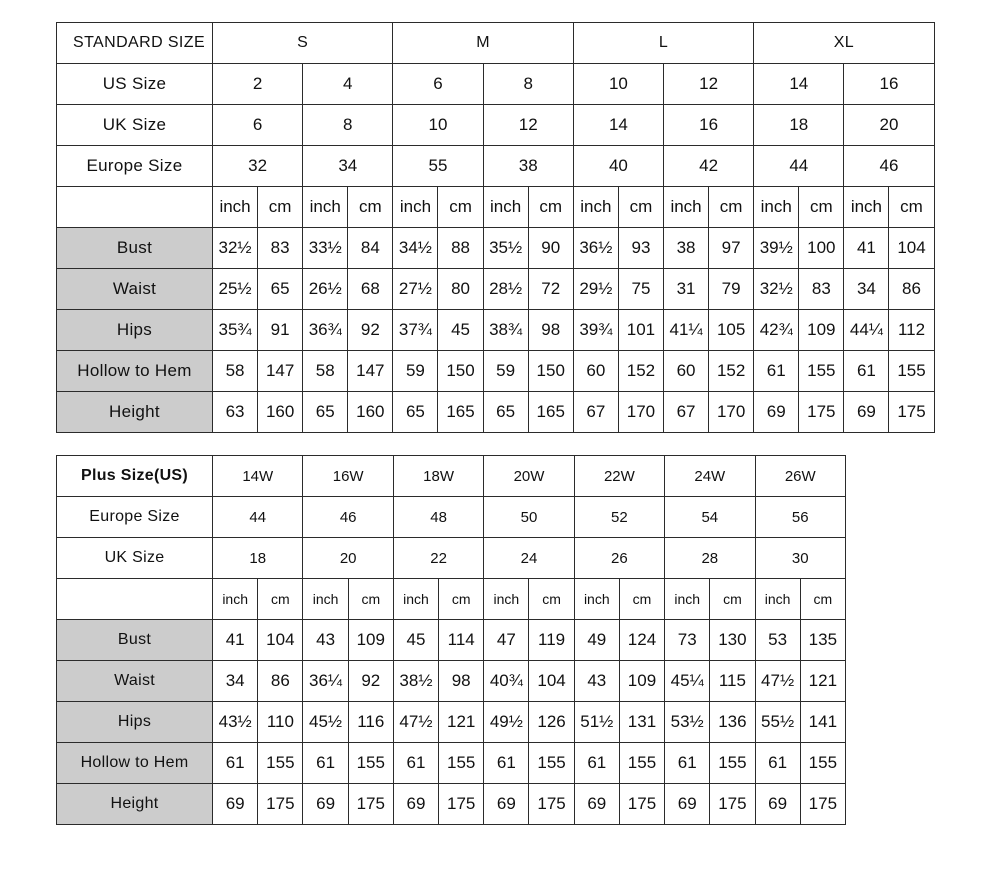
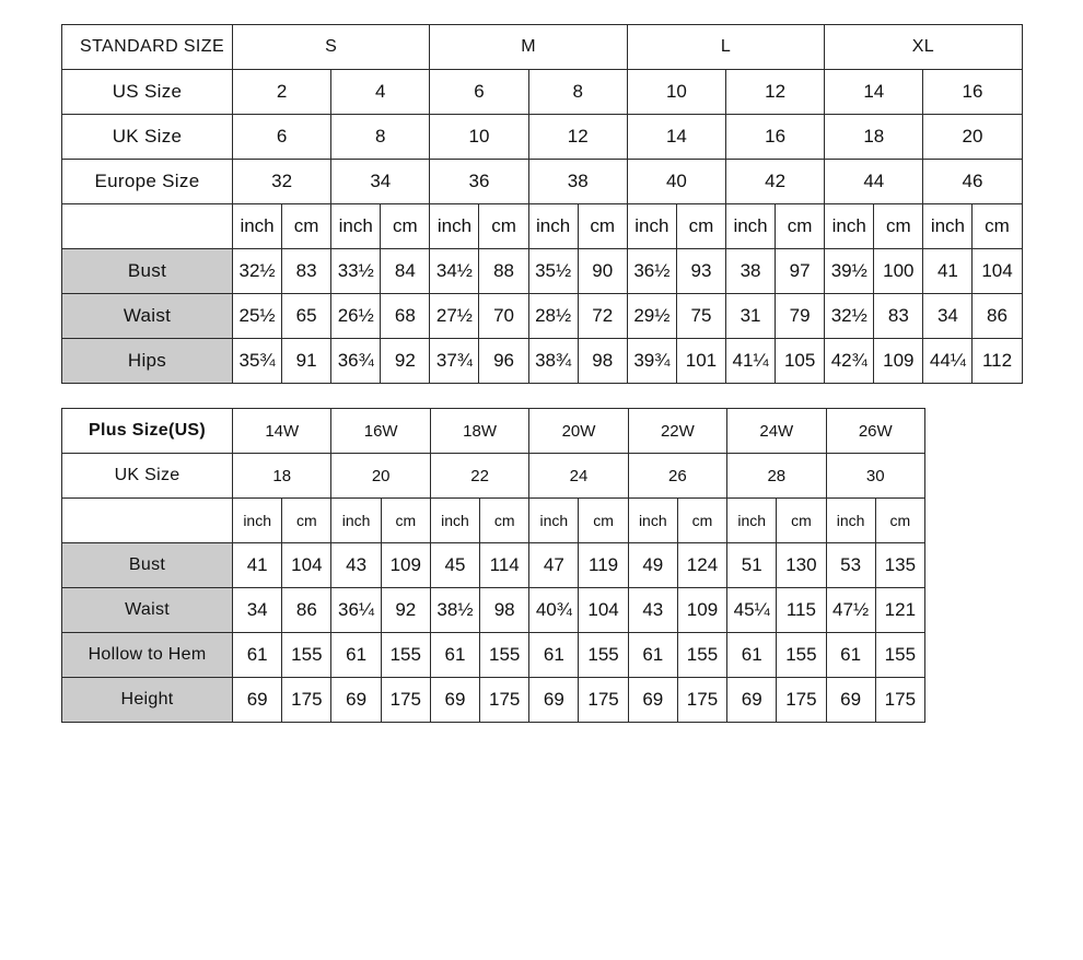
  STANDARD SIZE	S	M	L	XL
  US Size	2	4	6	8	10	12	14	16
  UK Size	6	8	10	12	14	16	18	20
- Europe Size	32	34	55	38	40	42	44	46
+ Europe Size	32	34	36	38	40	42	44	46
  	inch	cm	inch	cm	inch	cm	inch	cm	inch	cm	inch	cm	inch	cm	inch	cm
  Bust	32½	83	33½	84	34½	88	35½	90	36½	93	38	97	39½	100	41	104
- Waist	25½	65	26½	68	27½	80	28½	72	29½	75	31	79	32½	83	34	86
+ Waist	25½	65	26½	68	27½	70	28½	72	29½	75	31	79	32½	83	34	86
- Hips	35¾	91	36¾	92	37¾	45	38¾	98	39¾	101	41¼	105	42¾	109	44¼	112
+ Hips	35¾	91	36¾	92	37¾	96	38¾	98	39¾	101	41¼	105	42¾	109	44¼	112
- Hollow to Hem	58	147	58	147	59	150	59	150	60	152	60	152	61	155	61	155
- Height	63	160	65	160	65	165	65	165	67	170	67	170	69	175	69	175
  Plus Size(US)	14W	16W	18W	20W	22W	24W	26W
- Europe Size	44	46	48	50	52	54	56
  UK Size	18	20	22	24	26	28	30
  	inch	cm	inch	cm	inch	cm	inch	cm	inch	cm	inch	cm	inch	cm
- Bust	41	104	43	109	45	114	47	119	49	124	73	130	53	135
+ Bust	41	104	43	109	45	114	47	119	49	124	51	130	53	135
  Waist	34	86	36¼	92	38½	98	40¾	104	43	109	45¼	115	47½	121
- Hips	43½	110	45½	116	47½	121	49½	126	51½	131	53½	136	55½	141
  Hollow to Hem	61	155	61	155	61	155	61	155	61	155	61	155	61	155
  Height	69	175	69	175	69	175	69	175	69	175	69	175	69	175
